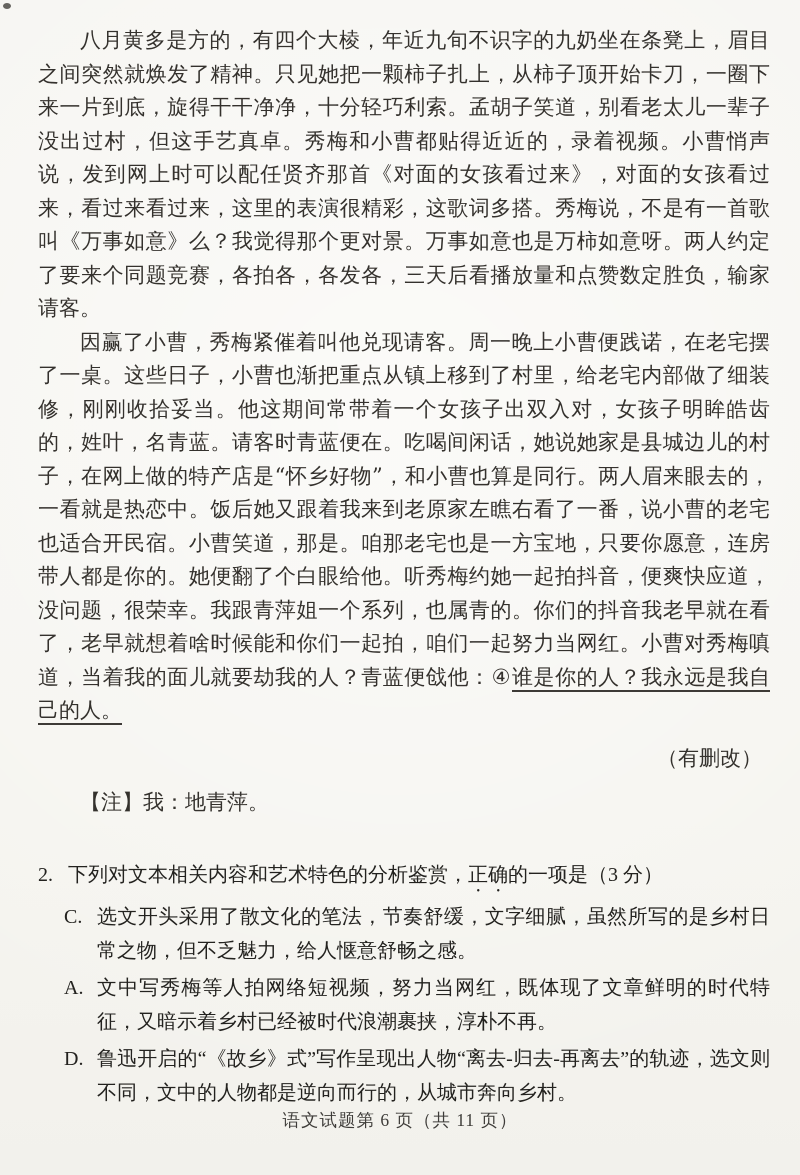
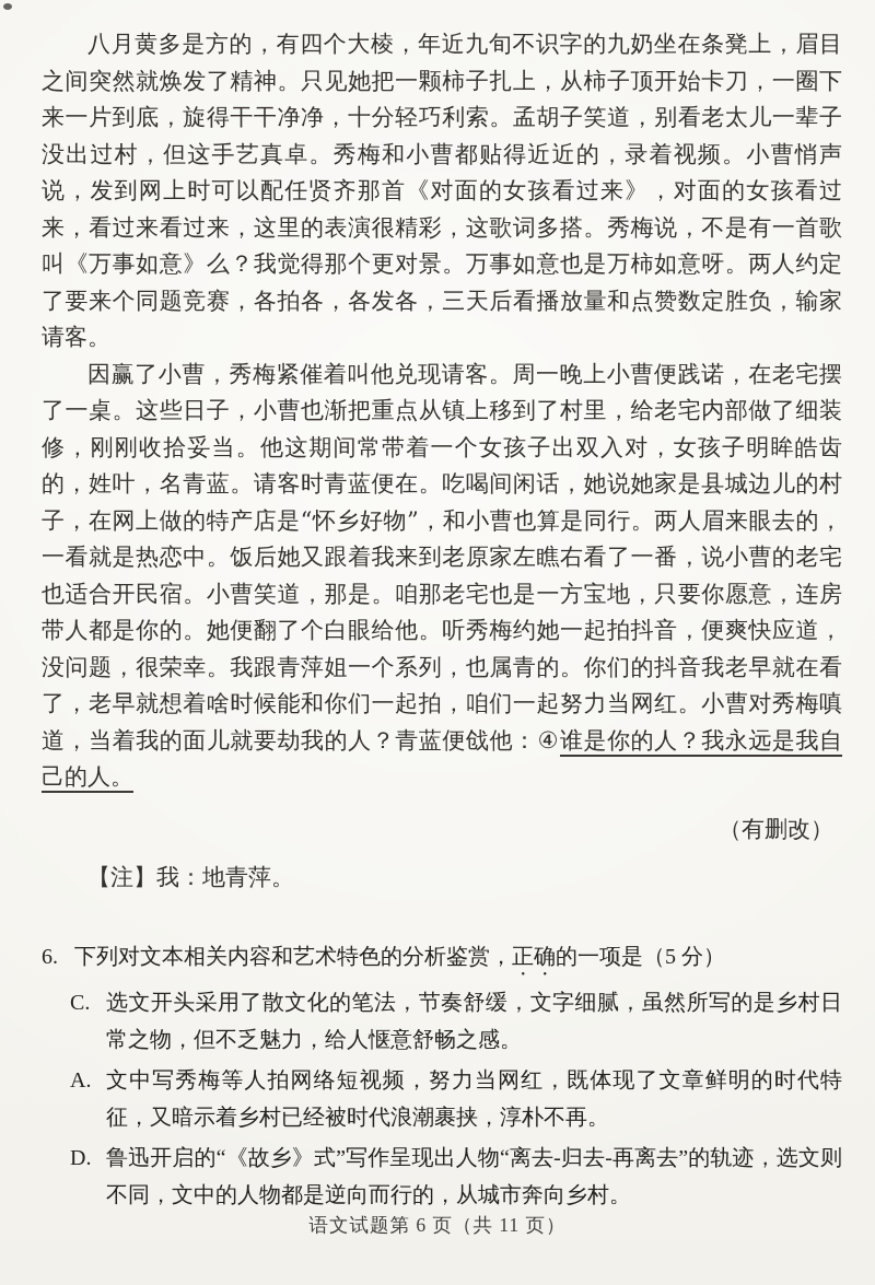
  八月黄多是方的，有四个大棱，年近九旬不识字的九奶坐在条凳上，眉目之间突然就焕发了精神。只见她把一颗柿子扎上，从柿子顶开始卡刀，一圈下来一片到底，旋得干干净净，十分轻巧利索。孟胡子笑道，别看老太儿一辈子没出过村，但这手艺真卓。秀梅和小曹都贴得近近的，录着视频。小曹悄声说，发到网上时可以配任贤齐那首《对面的女孩看过来》，对面的女孩看过来，看过来看过来，这里的表演很精彩，这歌词多搭。秀梅说，不是有一首歌叫《万事如意》么？我觉得那个更对景。万事如意也是万柿如意呀。两人约定了要来个同题竞赛，各拍各，各发各，三天后看播放量和点赞数定胜负，输家请客。
  因赢了小曹，秀梅紧催着叫他兑现请客。周一晚上小曹便践诺，在老宅摆了一桌。这些日子，小曹也渐把重点从镇上移到了村里，给老宅内部做了细装修，刚刚收拾妥当。他这期间常带着一个女孩子出双入对，女孩子明眸皓齿的，姓叶，名青蓝。请客时青蓝便在。吃喝间闲话，她说她家是县城边儿的村子，在网上做的特产店是“怀乡好物”，和小曹也算是同行。两人眉来眼去的，一看就是热恋中。饭后她又跟着我来到老原家左瞧右看了一番，说小曹的老宅也适合开民宿。小曹笑道，那是。咱那老宅也是一方宝地，只要你愿意，连房带人都是你的。她便翻了个白眼给他。听秀梅约她一起拍抖音，便爽快应道，没问题，很荣幸。我跟青萍姐一个系列，也属青的。你们的抖音我老早就在看了，老早就想着啥时候能和你们一起拍，咱们一起努力当网红。小曹对秀梅嗔道，当着我的面儿就要劫我的人？青蓝便戗他：④谁是你的人？我永远是我自己的人。
  （有删改）
  【注】我：地青萍。
- 2.
+ 6.
- 下列对文本相关内容和艺术特色的分析鉴赏，正确的一项是（3 分）
+ 下列对文本相关内容和艺术特色的分析鉴赏，正确的一项是（5 分）
  C.
  选文开头采用了散文化的笔法，节奏舒缓，文字细腻，虽然所写的是乡村日常之物，但不乏魅力，给人惬意舒畅之感。
  A.
  文中写秀梅等人拍网络短视频，努力当网红，既体现了文章鲜明的时代特征，又暗示着乡村已经被时代浪潮裹挟，淳朴不再。
  D.
  鲁迅开启的“《故乡》式”写作呈现出人物“离去-归去-再离去”的轨迹，选文则不同，文中的人物都是逆向而行的，从城市奔向乡村。
  语文试题第 6 页（共 11 页）
